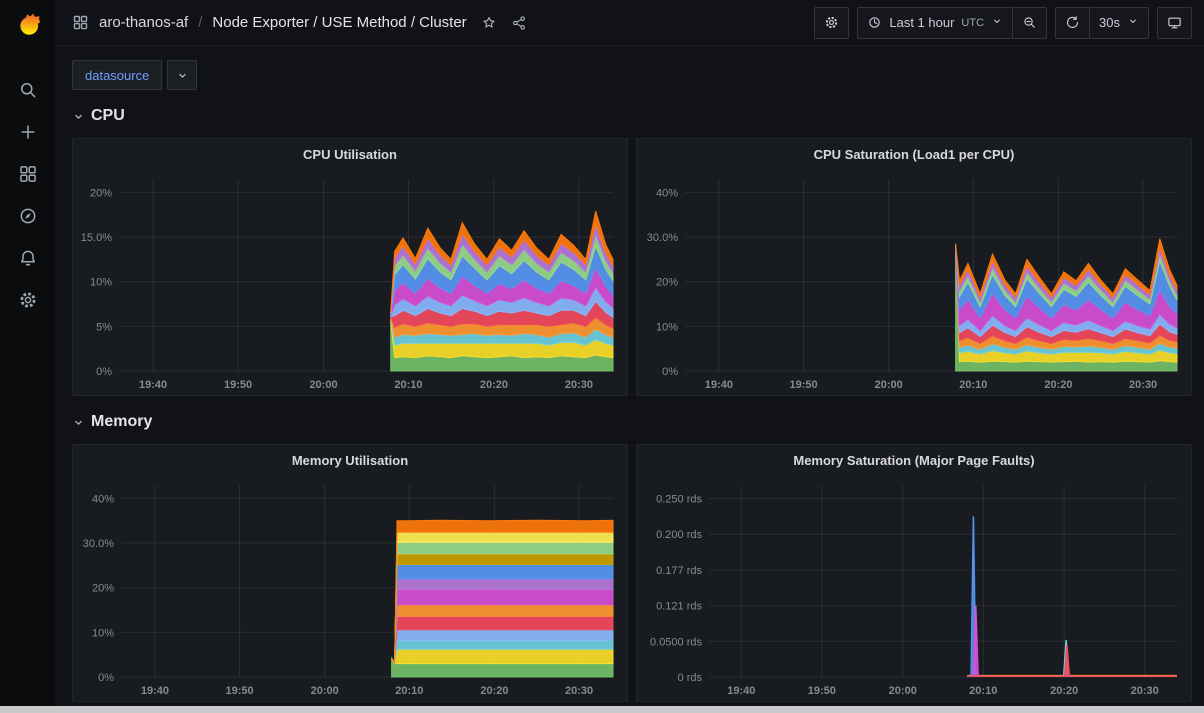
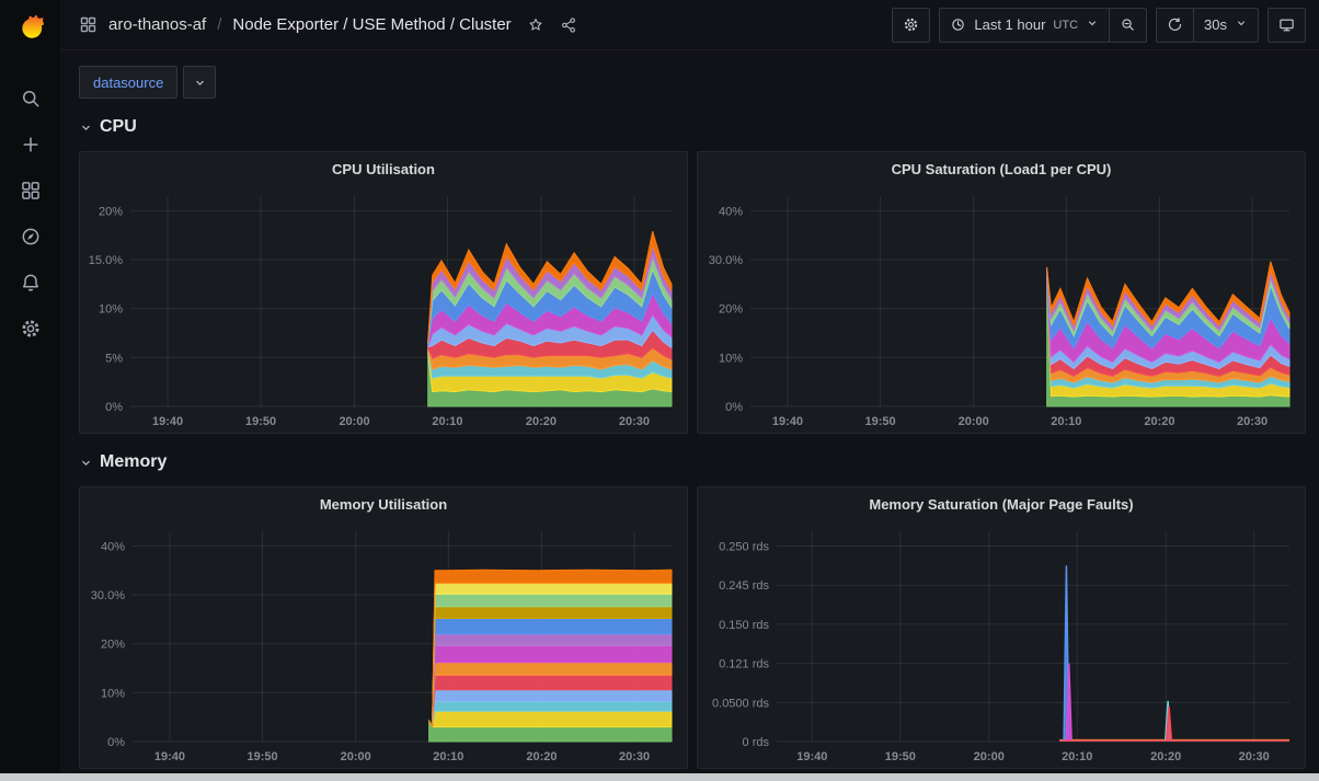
  aro-thanos-af
  /
  Node Exporter / USE Method / Cluster
  Last 1 hour
  UTC
  30s
  datasource
  CPU
  CPU Utilisation
  0%
  5%
  10%
  15.0%
  20%
  19:40
  19:50
  20:00
  20:10
  20:20
  20:30
  CPU Saturation (Load1 per CPU)
  0%
  10%
  20%
  30.0%
  40%
  19:40
  19:50
  20:00
  20:10
  20:20
  20:30
  Memory
  Memory Utilisation
  0%
  10%
  20%
  30.0%
  40%
  19:40
  19:50
  20:00
  20:10
  20:20
  20:30
  Memory Saturation (Major Page Faults)
  0 rds
  0.0500 rds
  0.121 rds
- 0.177 rds
+ 0.150 rds
- 0.200 rds
+ 0.245 rds
  0.250 rds
  19:40
  19:50
  20:00
  20:10
  20:20
  20:30
